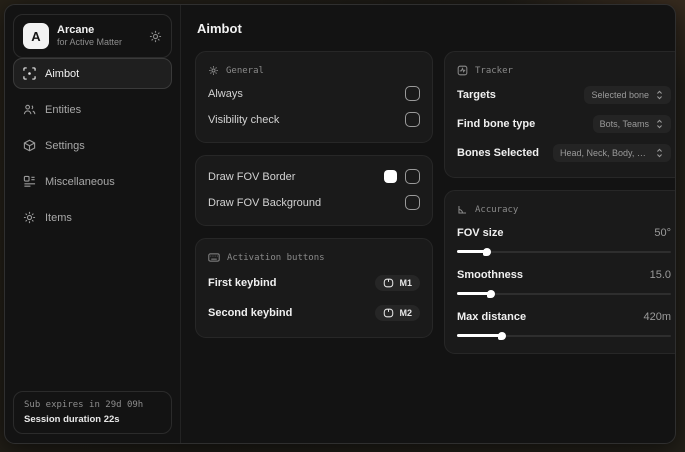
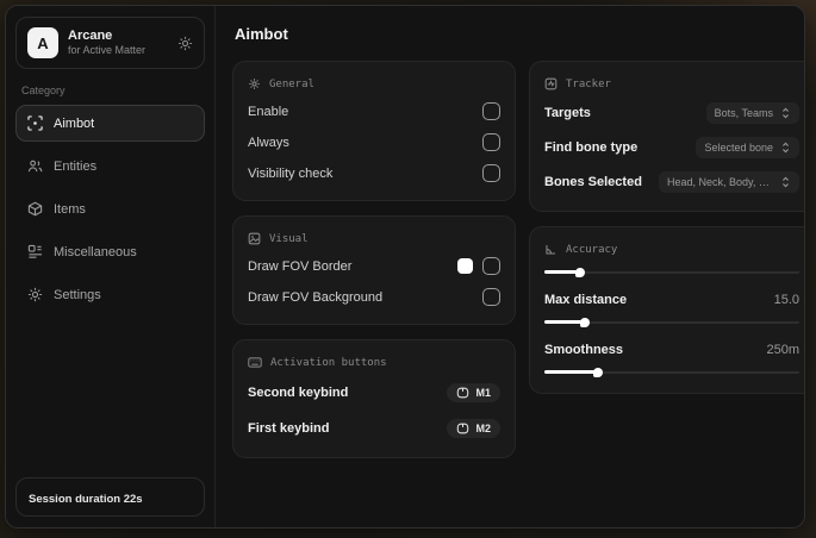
  A
  Arcane
  for Active Matter
+ Category
  Aimbot
  Entities
- Settings
+ Items
  Miscellaneous
- Items
+ Settings
- Sub expires in 29d 09h
  Session duration 22s
  Aimbot
  General
+ Enable
  Always
  Visibility check
+ Visual
  Draw FOV Border
  Draw FOV Background
  Activation buttons
- First keybind
+ Second keybind
  M1
- Second keybind
+ First keybind
  M2
  Tracker
  Targets
- Selected bone
+ Bots, Teams
  Find bone type
- Bots, Teams
+ Selected bone
  Bones Selected
  Head, Neck, Body, Pe
  Accuracy
- FOV size
- 50°
- Smoothness
+ Max distance
  15.0
- Max distance
+ Smoothness
- 420m
+ 250m
